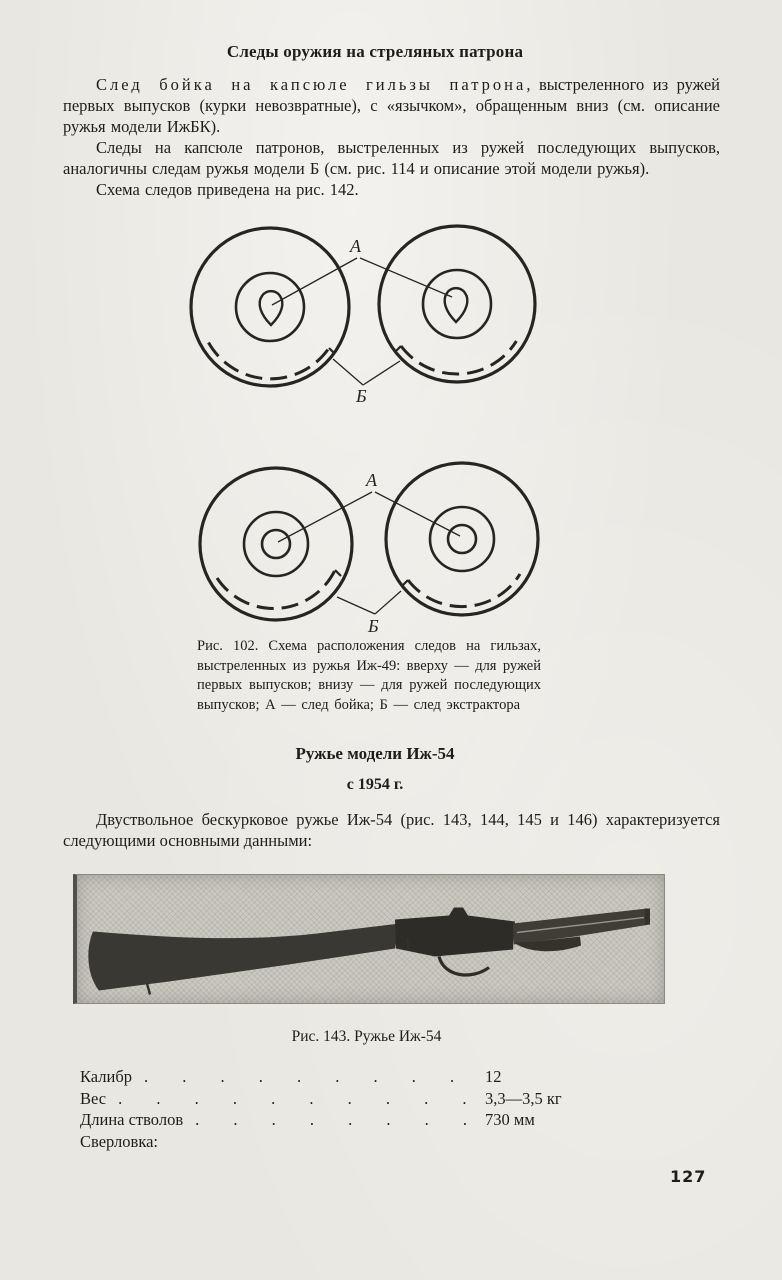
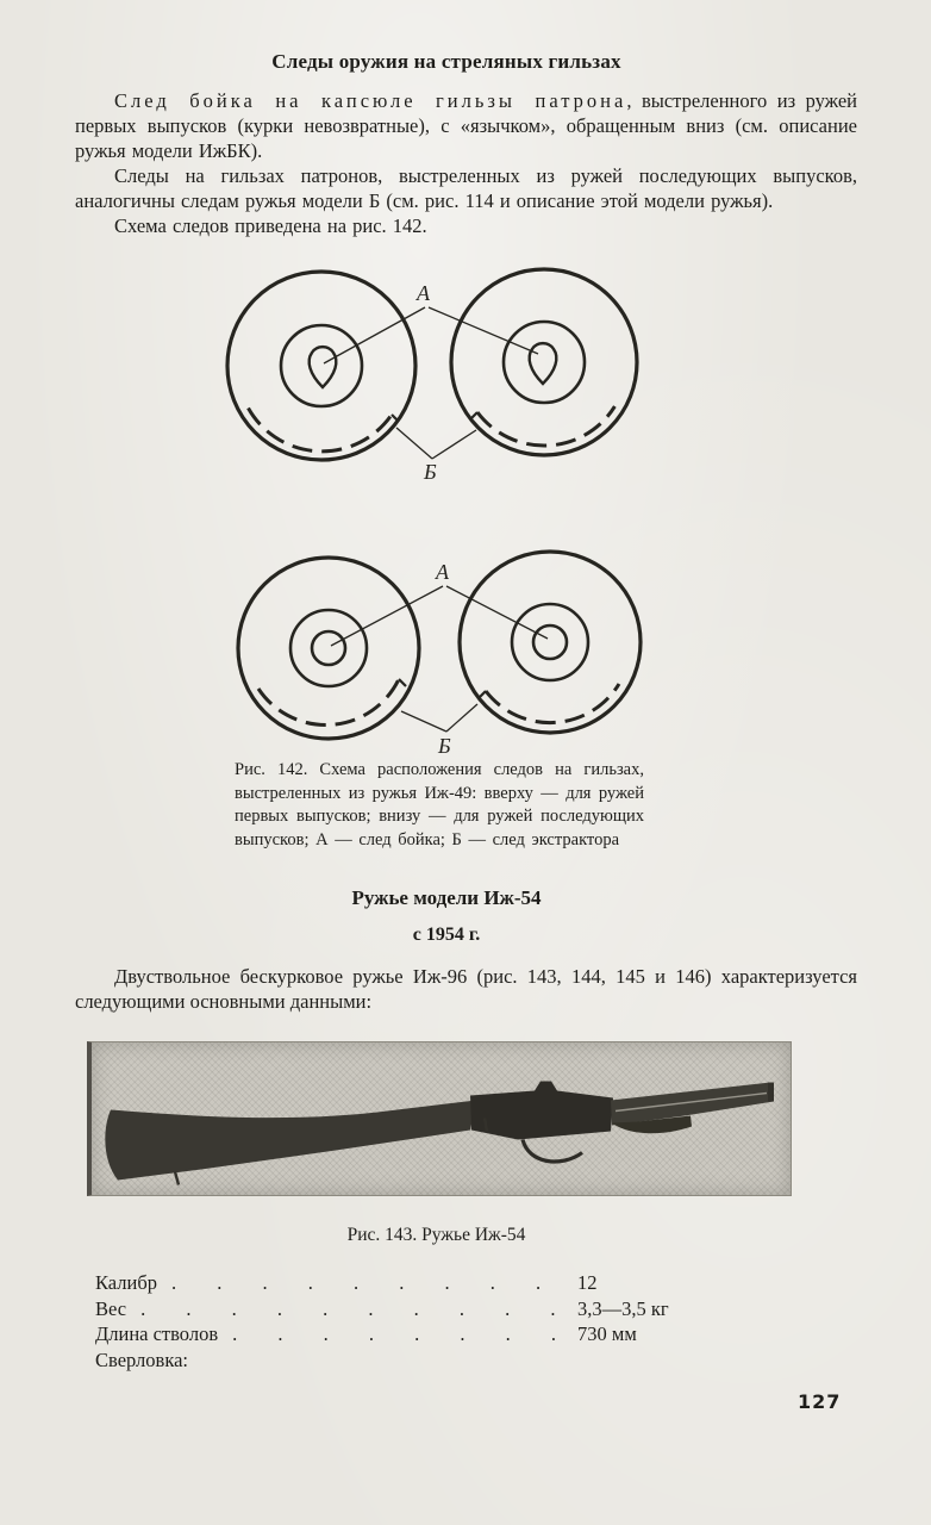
- Следы оружия на стреляных патрона
+ Следы оружия на стреляных гильзах
  След бойка на капсюле гильзы патрона, выстреленного из ружей первых выпусков (курки невозвратные), с «язычком», обращенным вниз (см. описание ружья модели ИжБК).
- Следы на капсюле патронов, выстреленных из ружей последующих выпусков, аналогичны следам ружья модели Б (см. рис. 114 и описание этой модели ружья).
+ Следы на гильзах патронов, выстреленных из ружей последующих выпусков, аналогичны следам ружья модели Б (см. рис. 114 и описание этой модели ружья).
  Схема следов приведена на рис. 142.
  А
  Б
  А
  Б
- Рис. 102. Схема расположения следов на гильзах, выстреленных из ружья Иж-49: вверху — для ружей первых выпусков; внизу — для ружей последующих выпусков; А — след бойка; Б — след экстрактора
+ Рис. 142. Схема расположения следов на гильзах, выстреленных из ружья Иж-49: вверху — для ружей первых выпусков; внизу — для ружей последующих выпусков; А — след бойка; Б — след экстрактора
  Ружье модели Иж-54
  с 1954 г.
- Двуствольное бескурковое ружье Иж-54 (рис. 143, 144, 145 и 146) характеризуется следующими основными данными:
+ Двуствольное бескурковое ружье Иж-96 (рис. 143, 144, 145 и 146) характеризуется следующими основными данными:
  Рис. 143. Ружье Иж-54
  Калибр
  . . . . . . . . .
  12
  Вес
  . . . . . . . . . .
  3,3—3,5 кг
  Длина стволов
  . . . . . . . .
  730 мм
  Сверловка:
  127
